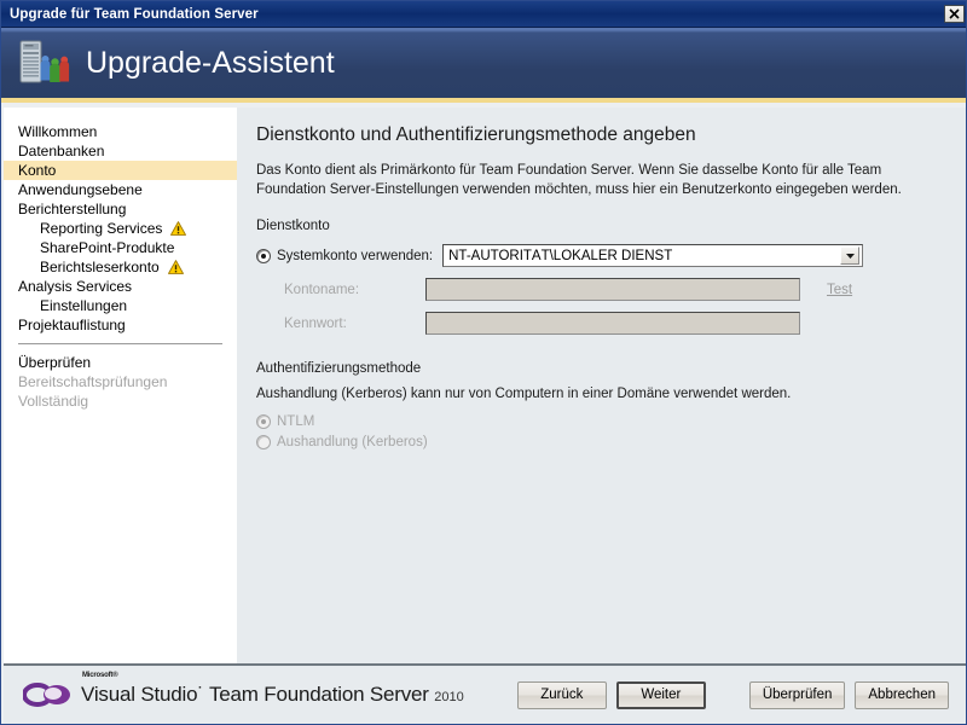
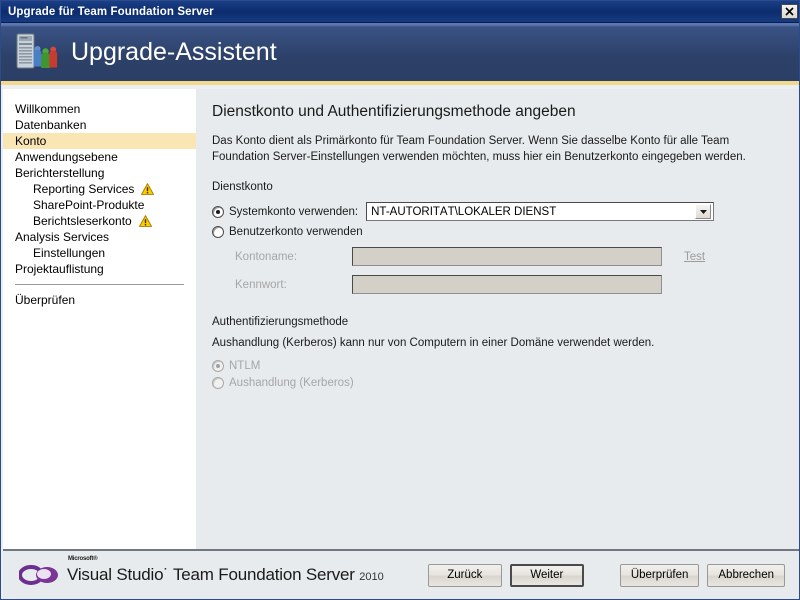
  Upgrade für Team Foundation Server
  Upgrade-Assistent
  Willkommen
  Datenbanken
  Konto
  Anwendungsebene
  Berichterstellung
  Reporting Services
  SharePoint-Produkte
  Berichtsleserkonto
  Analysis Services
  Einstellungen
  Projektauflistung
  Überprüfen
- Bereitschaftsprüfungen
- Vollständig
  Dienstkonto und Authentifizierungsmethode angeben
  Das Konto dient als Primärkonto für Team Foundation Server. Wenn Sie dasselbe Konto für alle Team Foundation Server-Einstellungen verwenden möchten, muss hier ein Benutzerkonto eingegeben werden.
  Dienstkonto
  Systemkonto verwenden:
  NT-AUTORITÄT\LOKALER DIENST
+ Benutzerkonto verwenden
  Kontoname:
  Test
  Kennwort:
  Authentifizierungsmethode
  Aushandlung (Kerberos) kann nur von Computern in einer Domäne verwendet werden.
  NTLM
  Aushandlung (Kerberos)
  Visual Studio˙ Team Foundation Server 2010
  Zurück
  Weiter
  Überprüfen
  Abbrechen
